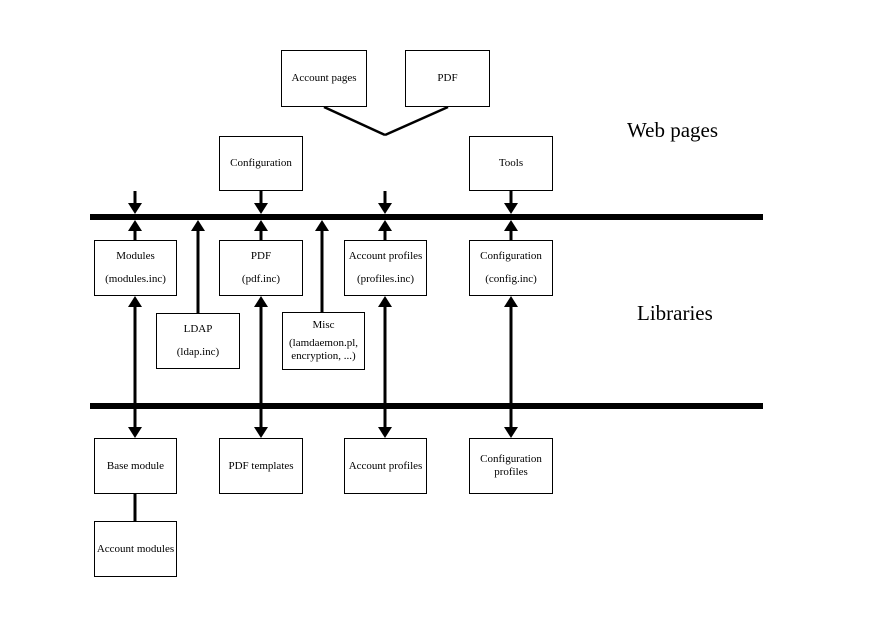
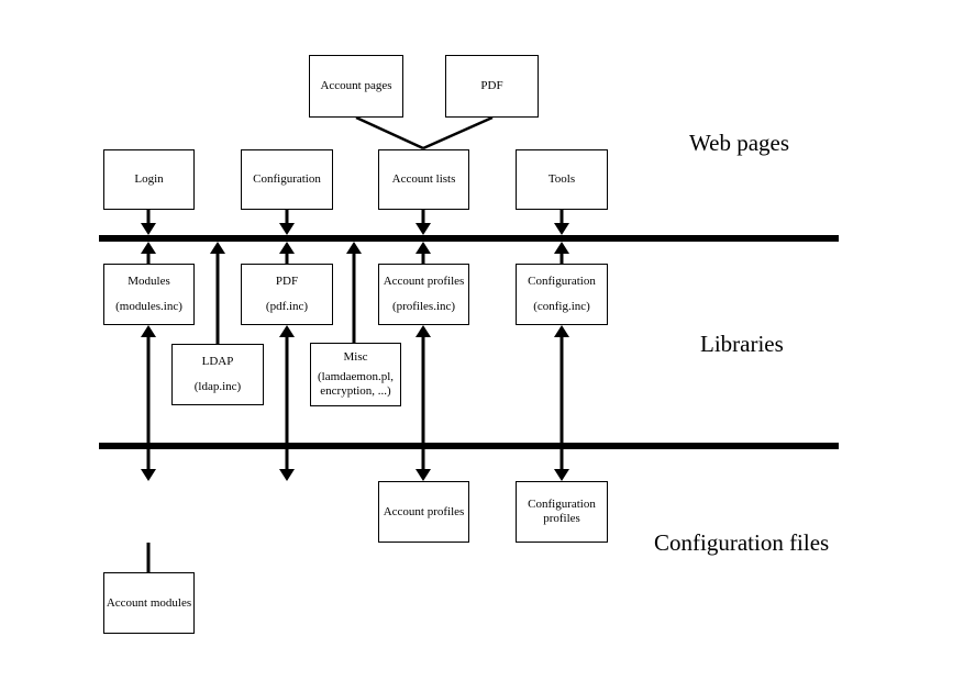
  Account pages
  PDF
+ Login
  Configuration
+ Account lists
  Tools
  Modules
  (modules.inc)
  PDF
  (pdf.inc)
  Account profiles
  (profiles.inc)
  Configuration
  (config.inc)
  LDAP
  (ldap.inc)
  Misc
  (lamdaemon.pl,
  encryption, ...)
- Base module
- PDF templates
  Account profiles
  Configuration
  profiles
  Account modules
  Web pages
  Libraries
+ Configuration files
